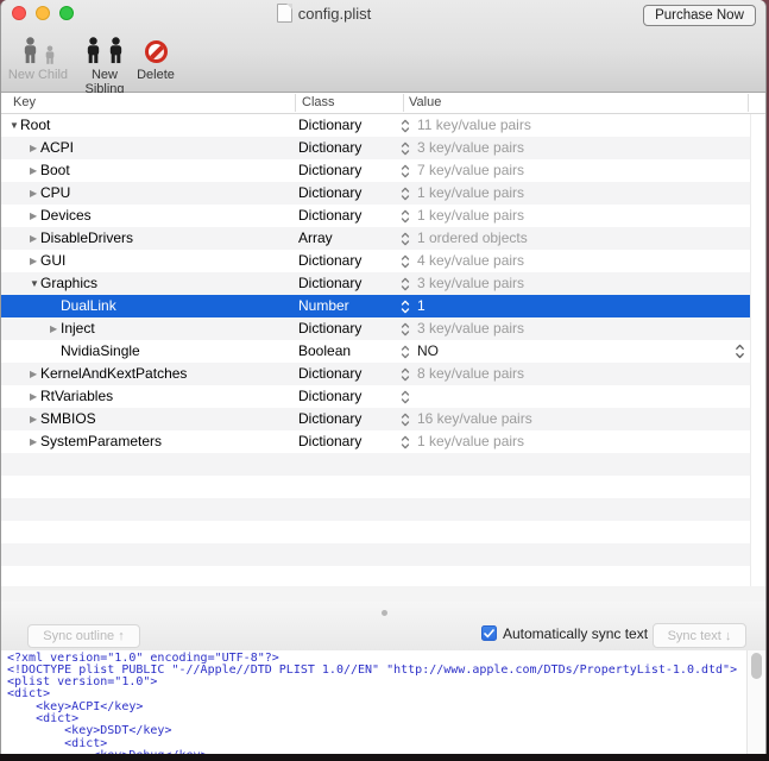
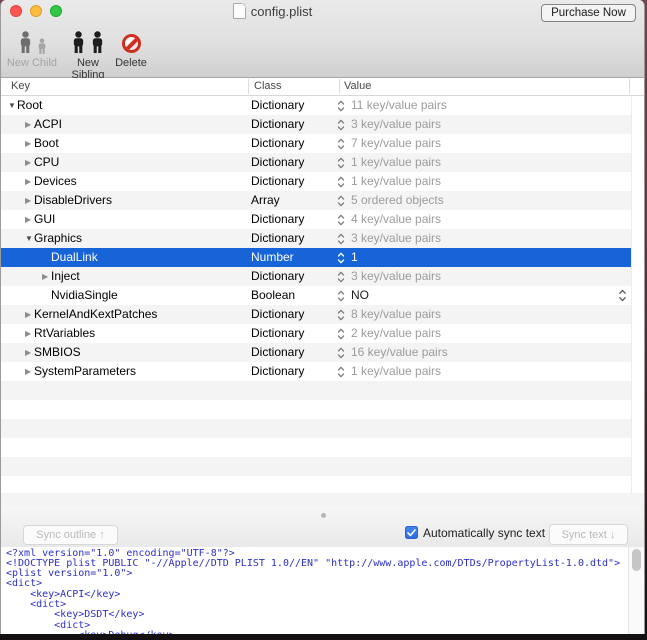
  config.plist
  Purchase Now
  New Child
  New Sibling
  Delete
  Key
  Class
  Value
  ▼
  Root
  Dictionary
  11 key/value pairs
  ▶
  ACPI
  Dictionary
  3 key/value pairs
  ▶
  Boot
  Dictionary
  7 key/value pairs
  ▶
  CPU
  Dictionary
  1 key/value pairs
  ▶
  Devices
  Dictionary
  1 key/value pairs
  ▶
  DisableDrivers
  Array
- 1 ordered objects
+ 5 ordered objects
  ▶
  GUI
  Dictionary
  4 key/value pairs
  ▼
  Graphics
  Dictionary
  3 key/value pairs
  DualLink
  Number
  1
  ▶
  Inject
  Dictionary
  3 key/value pairs
  NvidiaSingle
  Boolean
  NO
  ▶
  KernelAndKextPatches
  Dictionary
  8 key/value pairs
  ▶
  RtVariables
  Dictionary
+ 2 key/value pairs
  ▶
  SMBIOS
  Dictionary
  16 key/value pairs
  ▶
  SystemParameters
  Dictionary
  1 key/value pairs
  Sync outline ↑
  Automatically sync text
  Sync text ↓
  <?xml version="1.0" encoding="UTF-8"?>
  <!DOCTYPE plist PUBLIC "-//Apple//DTD PLIST 1.0//EN" "http://www.apple.com/DTDs/PropertyList-1.0.dtd">
  <plist version="1.0">
  <dict>
  <key>ACPI</key>
  <dict>
  <key>DSDT</key>
  <dict>
